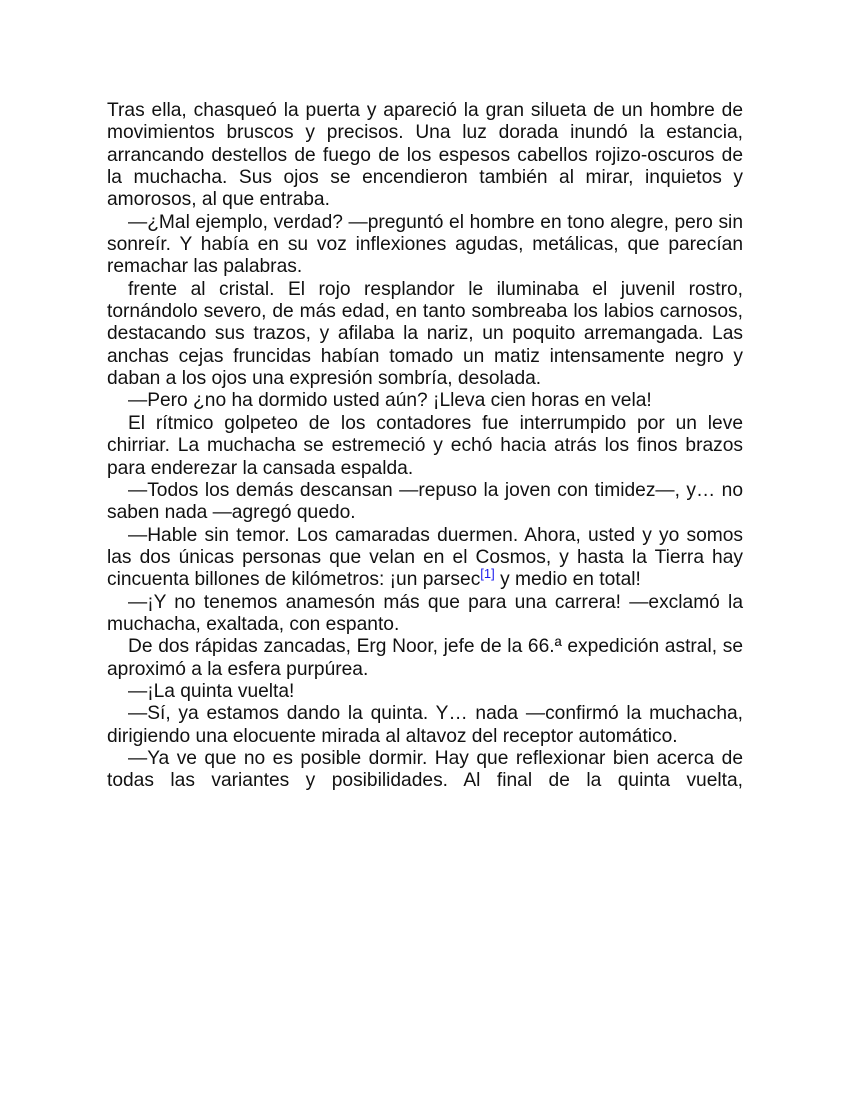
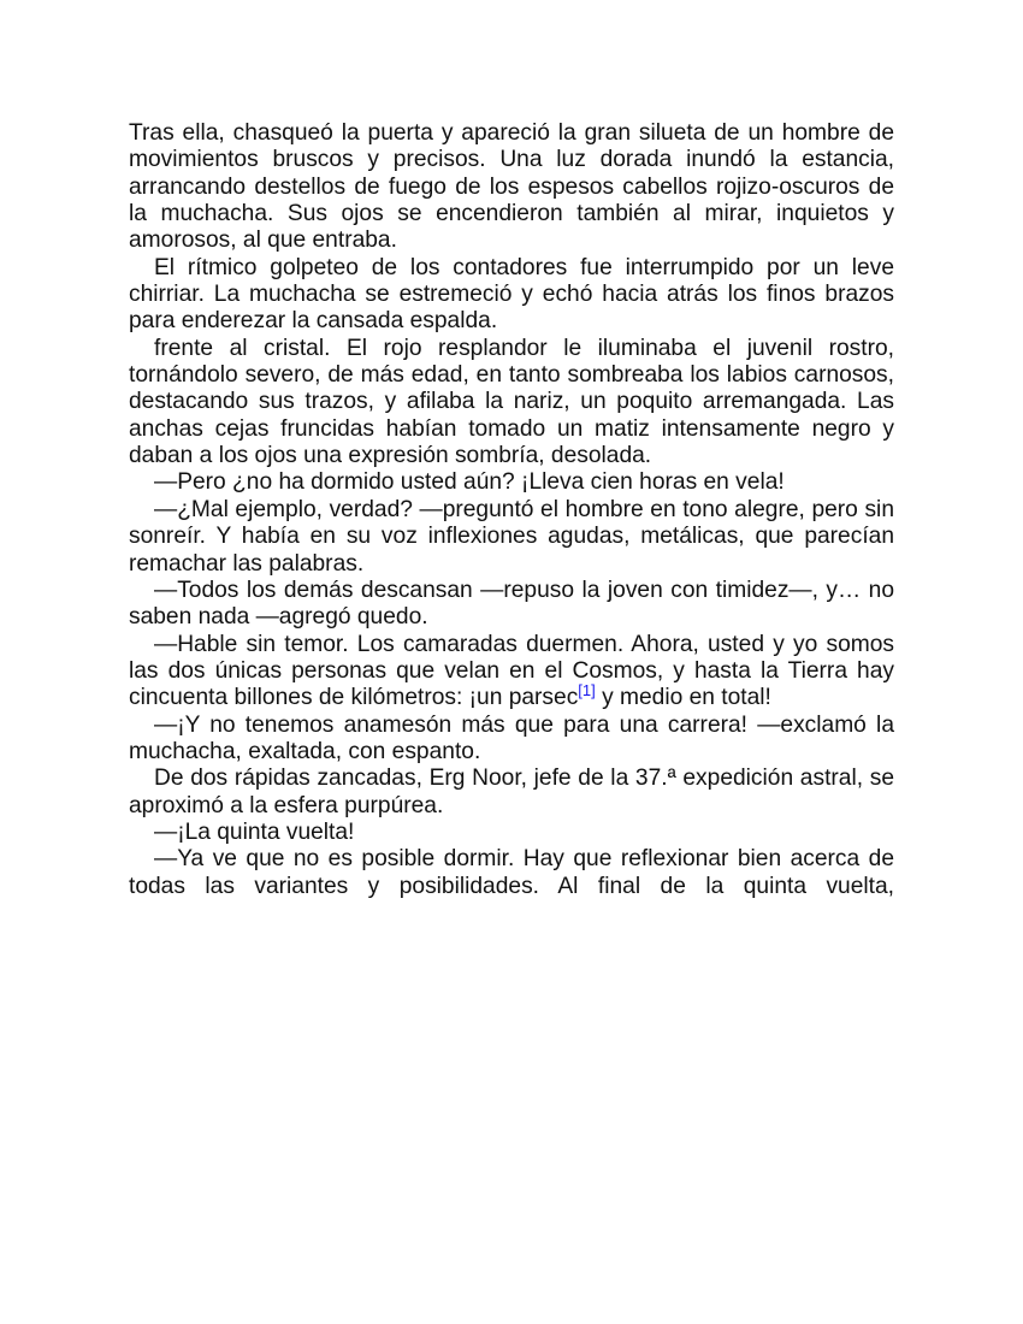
  Tras ella, chasqueó la puerta y apareció la gran silueta de un hombre de movimientos bruscos y precisos. Una luz dorada inundó la estancia, arrancando destellos de fuego de los espesos cabellos rojizo-oscuros de la muchacha. Sus ojos se encendieron también al mirar, inquietos y amorosos, al que entraba.
- —¿Mal ejemplo, verdad? —preguntó el hombre en tono alegre, pero sin sonreír. Y había en su voz inflexiones agudas, metálicas, que parecían remachar las palabras.
+ El rítmico golpeteo de los contadores fue interrumpido por un leve chirriar. La muchacha se estremeció y echó hacia atrás los finos brazos para enderezar la cansada espalda.
  frente al cristal. El rojo resplandor le iluminaba el juvenil rostro, tornándolo severo, de más edad, en tanto sombreaba los labios carnosos, destacando sus trazos, y afilaba la nariz, un poquito arremangada. Las anchas cejas fruncidas habían tomado un matiz intensamente negro y daban a los ojos una expresión sombría, desolada.
  —Pero ¿no ha dormido usted aún? ¡Lleva cien horas en vela!
- El rítmico golpeteo de los contadores fue interrumpido por un leve chirriar. La muchacha se estremeció y echó hacia atrás los finos brazos para enderezar la cansada espalda.
+ —¿Mal ejemplo, verdad? —preguntó el hombre en tono alegre, pero sin sonreír. Y había en su voz inflexiones agudas, metálicas, que parecían remachar las palabras.
  —Todos los demás descansan —repuso la joven con timidez—, y… no saben nada —agregó quedo.
  —Hable sin temor. Los camaradas duermen. Ahora, usted y yo somos las dos únicas personas que velan en el Cosmos, y hasta la Tierra hay cincuenta billones de kilómetros: ¡un parsec[1] y medio en total!
  —¡Y no tenemos anamesón más que para una carrera! —exclamó la muchacha, exaltada, con espanto.
- De dos rápidas zancadas, Erg Noor, jefe de la 66.ª expedición astral, se aproximó a la esfera purpúrea.
+ De dos rápidas zancadas, Erg Noor, jefe de la 37.ª expedición astral, se aproximó a la esfera purpúrea.
  —¡La quinta vuelta!
- —Sí, ya estamos dando la quinta. Y… nada —confirmó la muchacha, dirigiendo una elocuente mirada al altavoz del receptor automático.
  —Ya ve que no es posible dormir. Hay que reflexionar bien acerca de todas las variantes y posibilidades. Al final de la quinta vuelta,
